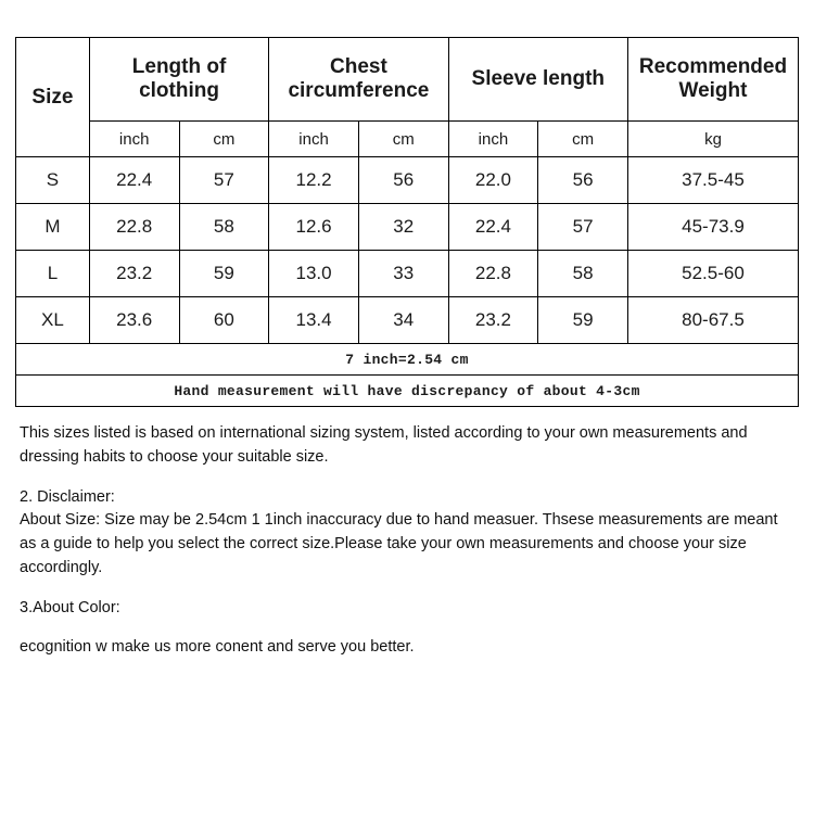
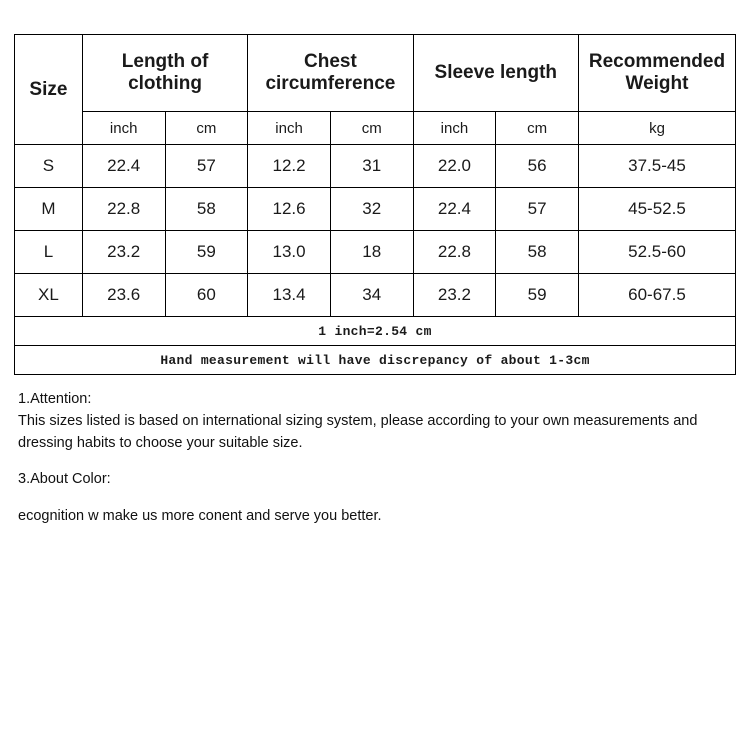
  Size	Length of clothing	Chest circumference	Sleeve length	Recommended Weight
  inch	cm	inch	cm	inch	cm	kg
- S	22.4	57	12.2	56	22.0	56	37.5-45
+ S	22.4	57	12.2	31	22.0	56	37.5-45
- M	22.8	58	12.6	32	22.4	57	45-73.9
+ M	22.8	58	12.6	32	22.4	57	45-52.5
- L	23.2	59	13.0	33	22.8	58	52.5-60
+ L	23.2	59	13.0	18	22.8	58	52.5-60
- XL	23.6	60	13.4	34	23.2	59	80-67.5
+ XL	23.6	60	13.4	34	23.2	59	60-67.5
- 7 inch=2.54 cm
+ 1 inch=2.54 cm
- Hand measurement will have discrepancy of about 4-3cm
+ Hand measurement will have discrepancy of about 1-3cm
+ 1.Attention:
- This sizes listed is based on international sizing system, listed according to your own measurements and dressing habits to choose your suitable size.
+ This sizes listed is based on international sizing system, please according to your own measurements and dressing habits to choose your suitable size.
- 2. Disclaimer:
- About Size: Size may be 2.54cm 1 1inch inaccuracy due to hand measuer. Thsese measurements are meant as a guide to help you select the correct size.Please take your own measurements and choose your size accordingly.
  3.About Color:
  ecognition w make us more conent and serve you better.
